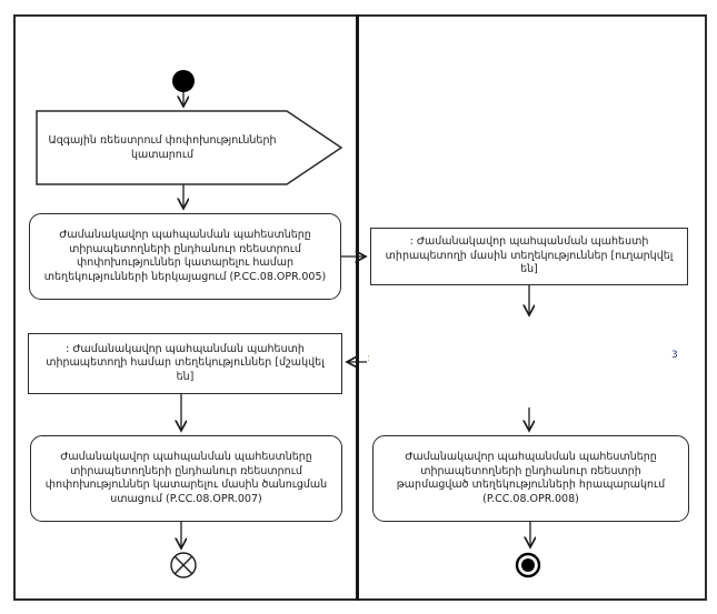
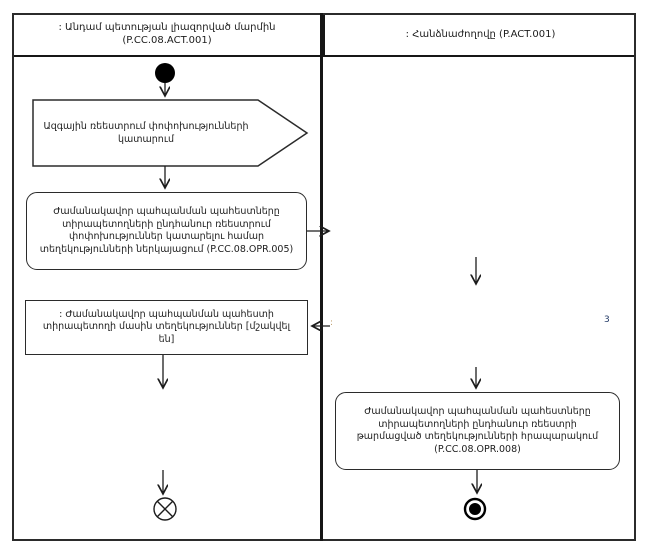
+ : Անդամ պետության լիազորված մարմին (P.CC.08.ACT.001)
+ : Հանձնաժողովը (P.ACT.001)
  Ազգային ռեեստրում փոփոխությունների կատարում
  Ժամանակավոր պահպանման պահեստները տիրապետողների ընդհանուր ռեեստրում փոփոխություններ կատարելու համար տեղեկությունների ներկայացում (P.CC.08.OPR.005)
- : Ժամանակավոր պահպանման պահեստի տիրապետողի մասին տեղեկություններ [ուղարկվել են]
- : Ժամանակավոր պահպանման պահեստի տիրապետողի համար տեղեկություններ [մշակվել են]
+ : Ժամանակավոր պահպանման պահեստի տիրապետողի մասին տեղեկություններ [մշակվել են]
- Ժամանակավոր պահպանման պահեստները տիրապետողների ընդհանուր ռեեստրում փոփոխություններ կատարելու մասին ծանուցման ստացում (P.CC.08.OPR.007)
  Ժամանակավոր պահպանման պահեստները տիրապետողների ընդհանուր ռեեստրի թարմացված տեղեկությունների հրապարակում (P.CC.08.OPR.008)
  3
  :
